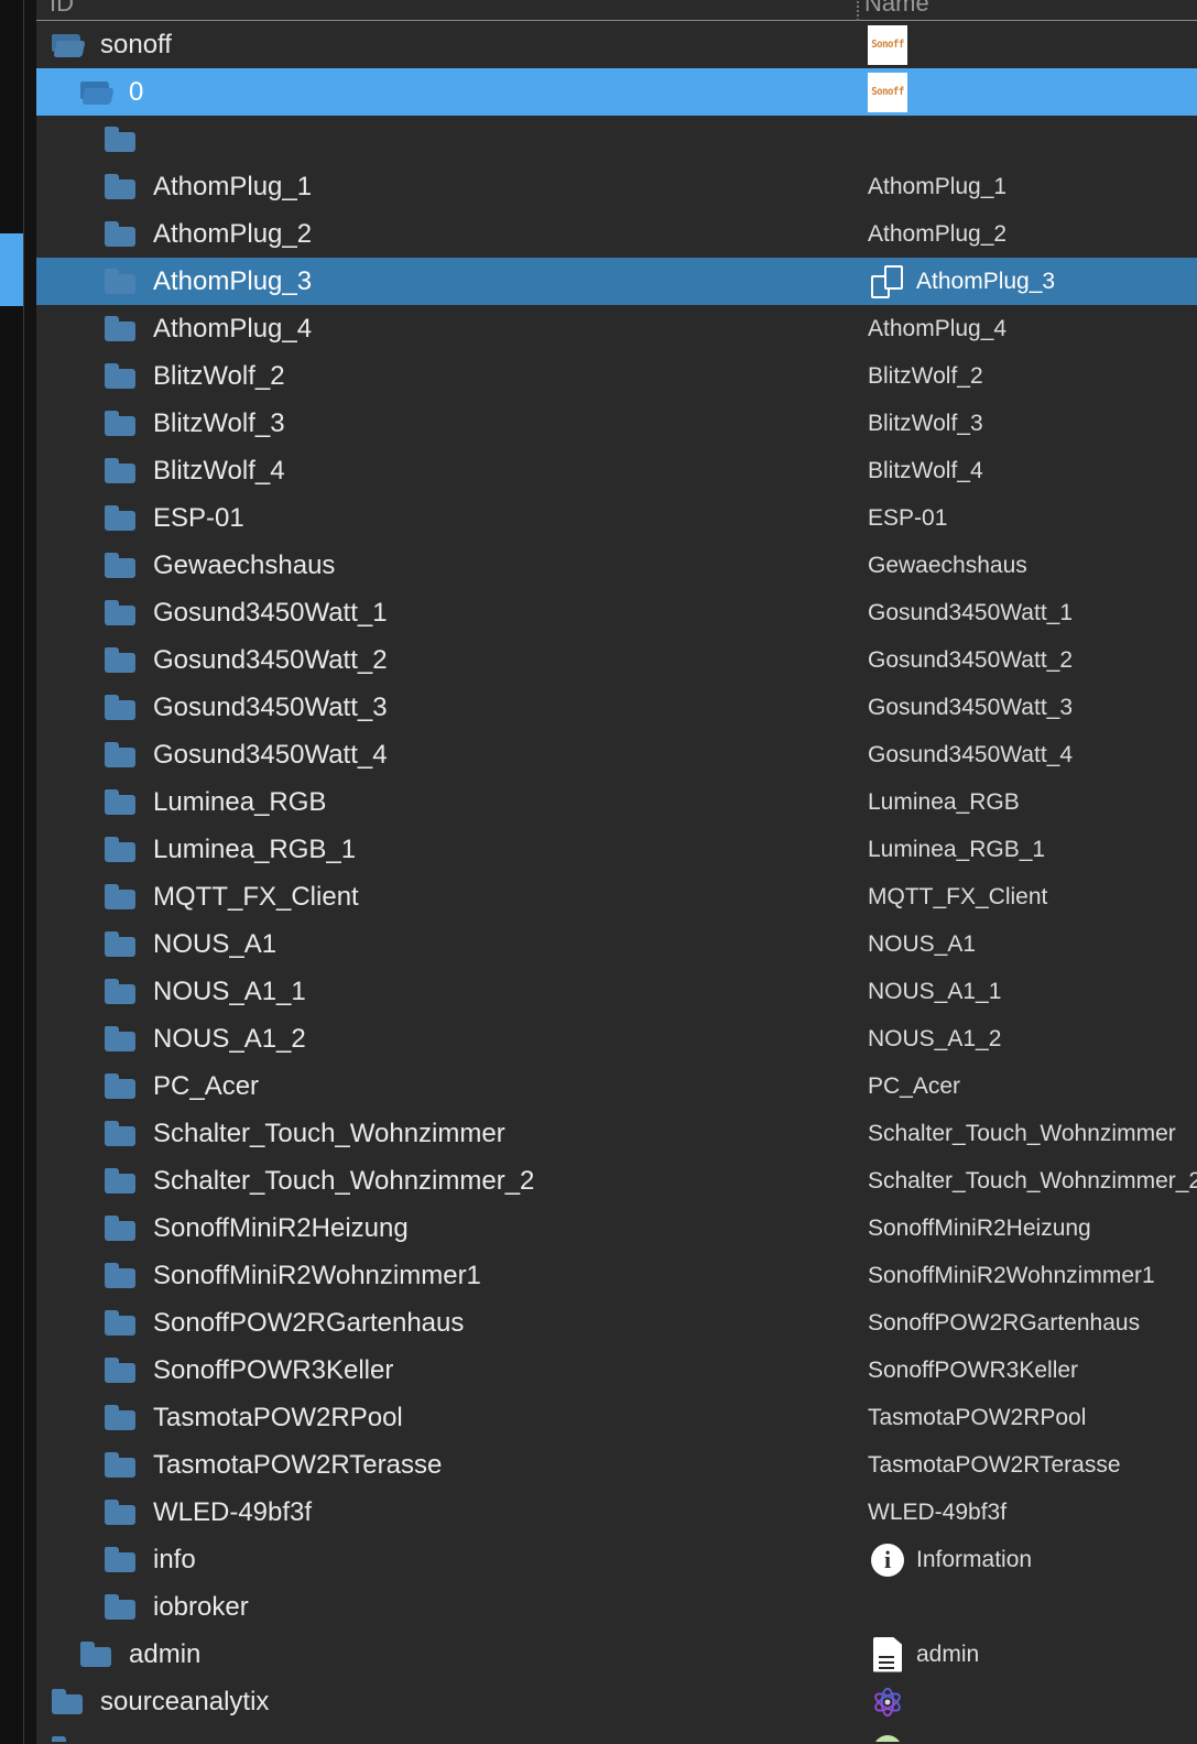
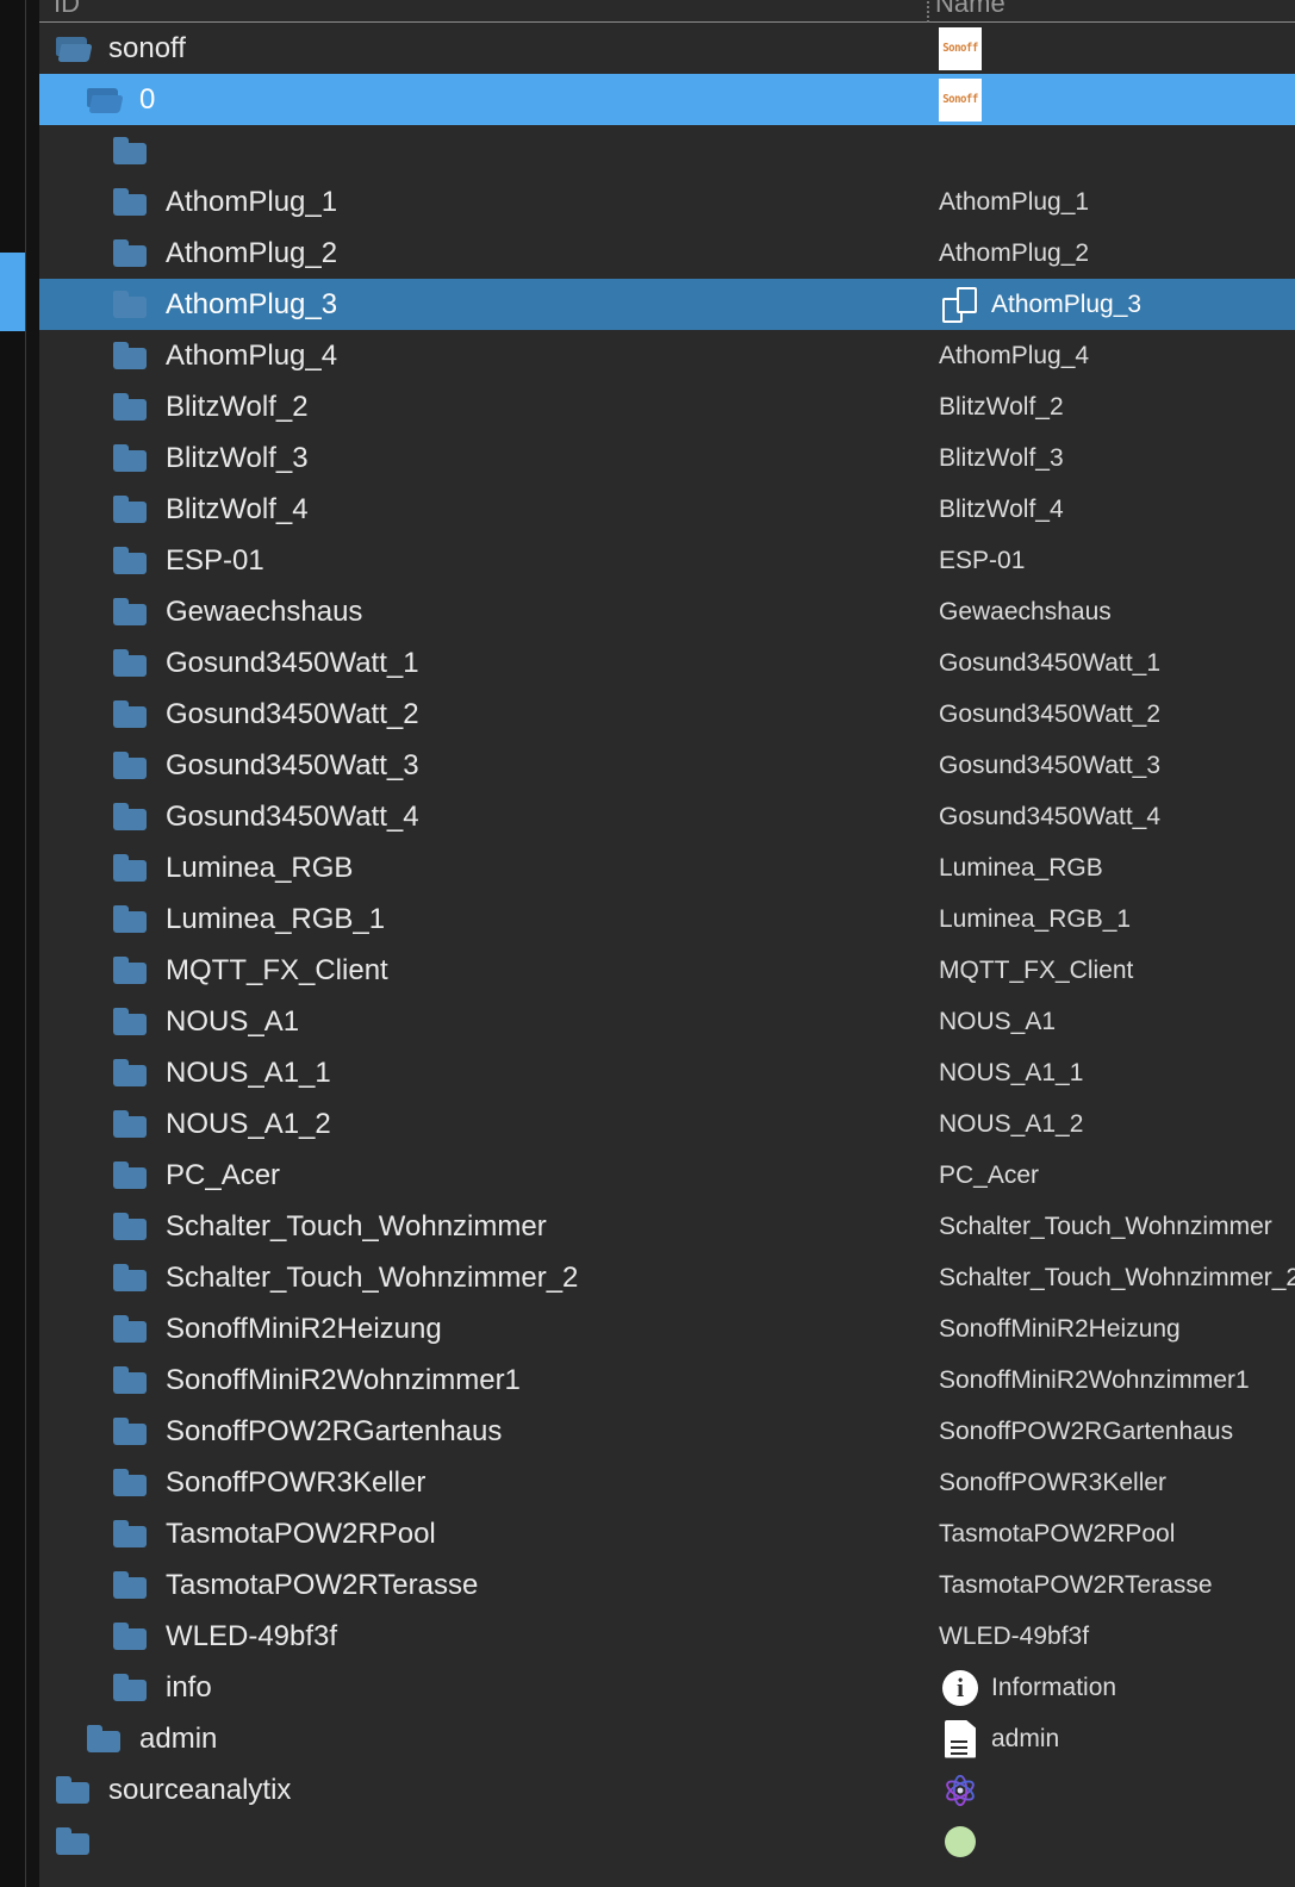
  ID
  Name
  sonoff
  Sonoff
  0
  Sonoff
  AthomPlug_1
  AthomPlug_1
  AthomPlug_2
  AthomPlug_2
  AthomPlug_3
  AthomPlug_3
  AthomPlug_4
  AthomPlug_4
  BlitzWolf_2
  BlitzWolf_2
  BlitzWolf_3
  BlitzWolf_3
  BlitzWolf_4
  BlitzWolf_4
  ESP-01
  ESP-01
  Gewaechshaus
  Gewaechshaus
  Gosund3450Watt_1
  Gosund3450Watt_1
  Gosund3450Watt_2
  Gosund3450Watt_2
  Gosund3450Watt_3
  Gosund3450Watt_3
  Gosund3450Watt_4
  Gosund3450Watt_4
  Luminea_RGB
  Luminea_RGB
  Luminea_RGB_1
  Luminea_RGB_1
  MQTT_FX_Client
  MQTT_FX_Client
  NOUS_A1
  NOUS_A1
  NOUS_A1_1
  NOUS_A1_1
  NOUS_A1_2
  NOUS_A1_2
  PC_Acer
  PC_Acer
  Schalter_Touch_Wohnzimmer
  Schalter_Touch_Wohnzimmer
  Schalter_Touch_Wohnzimmer_2
  Schalter_Touch_Wohnzimmer_2
  SonoffMiniR2Heizung
  SonoffMiniR2Heizung
  SonoffMiniR2Wohnzimmer1
  SonoffMiniR2Wohnzimmer1
  SonoffPOW2RGartenhaus
  SonoffPOW2RGartenhaus
  SonoffPOWR3Keller
  SonoffPOWR3Keller
  TasmotaPOW2RPool
  TasmotaPOW2RPool
  TasmotaPOW2RTerasse
  TasmotaPOW2RTerasse
  WLED-49bf3f
  WLED-49bf3f
  info
  i
  Information
- iobroker
  admin
  admin
  sourceanalytix
